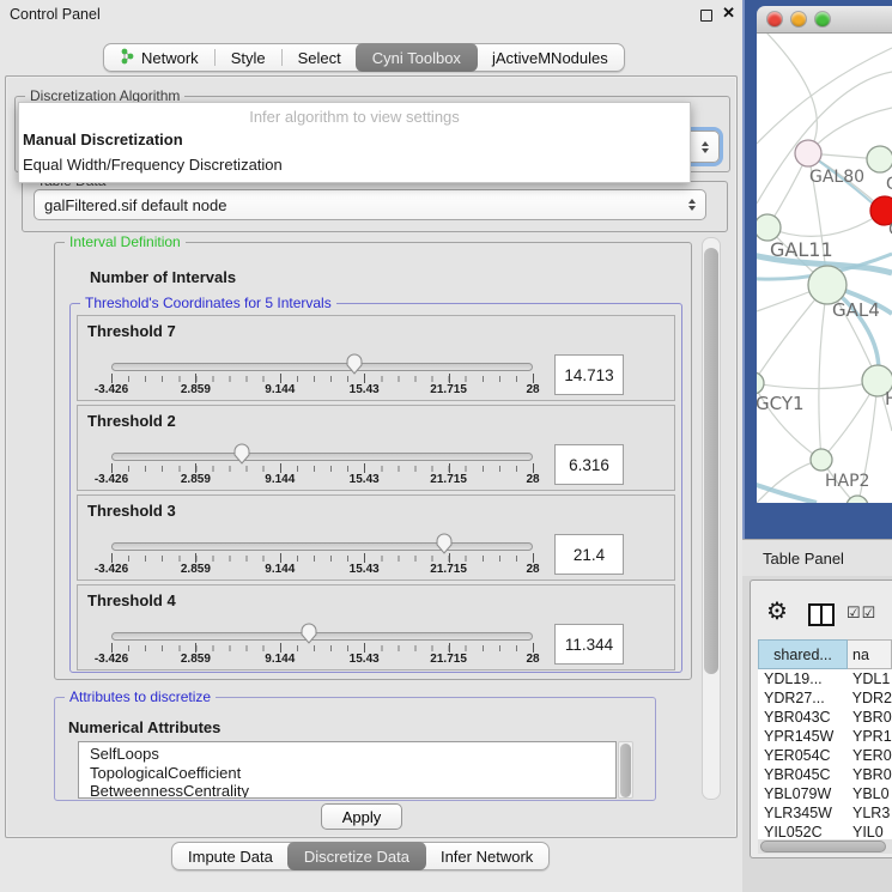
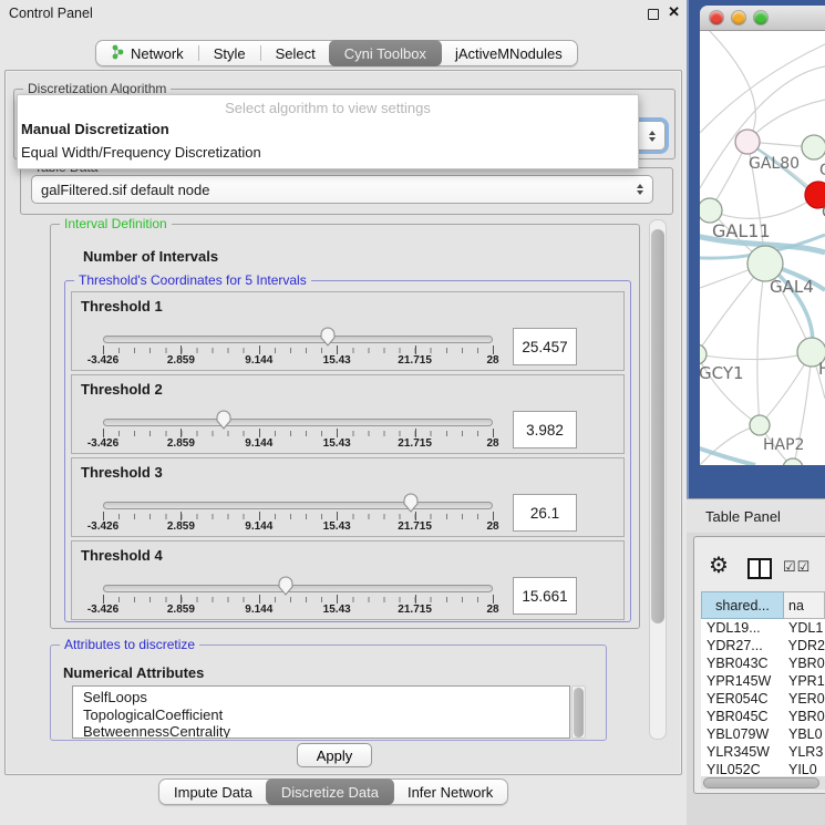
  Control Panel
  ✕
  Network
  Style
  Select
  Cyni Toolbox
  jActiveMNodules
  Discretization Algorithm
  galFiltered.sif default node
- Infer algorithm to view settings
+ Select algorithm to view settings
  Manual Discretization
  Equal Width/Frequency Discretization
  Interval Definition
  Number of Intervals
  Threshold's Coordinates for 5 Intervals
- Threshold 7
+ Threshold 1
  -3.426
  2.859
  9.144
  15.43
  21.715
  28
- 14.713
+ 25.457
  Threshold 2
  -3.426
  2.859
  9.144
  15.43
  21.715
  28
- 6.316
+ 3.982
  Threshold 3
  -3.426
  2.859
  9.144
  15.43
  21.715
  28
- 21.4
+ 26.1
  Threshold 4
  -3.426
  2.859
  9.144
  15.43
  21.715
  28
- 11.344
+ 15.661
  Attributes to discretize
  Numerical Attributes
  SelfLoops
  TopologicalCoefficient
  BetweennessCentrality
  Apply
  Impute Data
  Discretize Data
  Infer Network
  GAL80
  GAL11
  GAL4
  GCY1
  HAP2
  Table Panel
  ⚙
  ☑☑
  shared...
  na
  YDL19...
  YDL1
  YDR27...
  YDR2
  YBR043C
  YBR0
  YPR145W
  YPR1
  YER054C
  YER0
  YBR045C
  YBR0
  YBL079W
  YBL0
  YLR345W
  YLR3
  YIL052C
  YIL0
